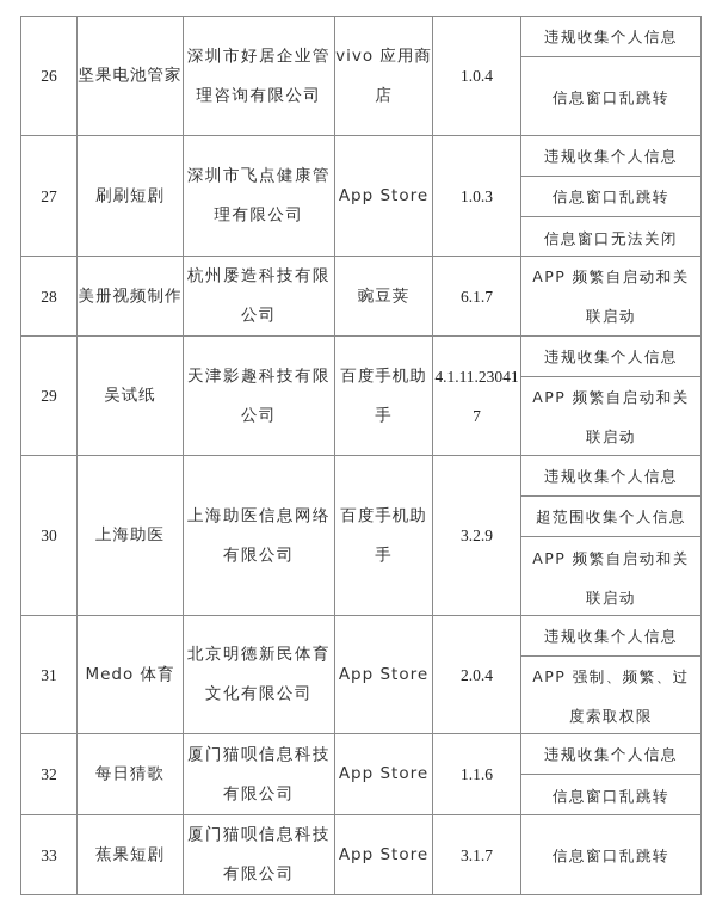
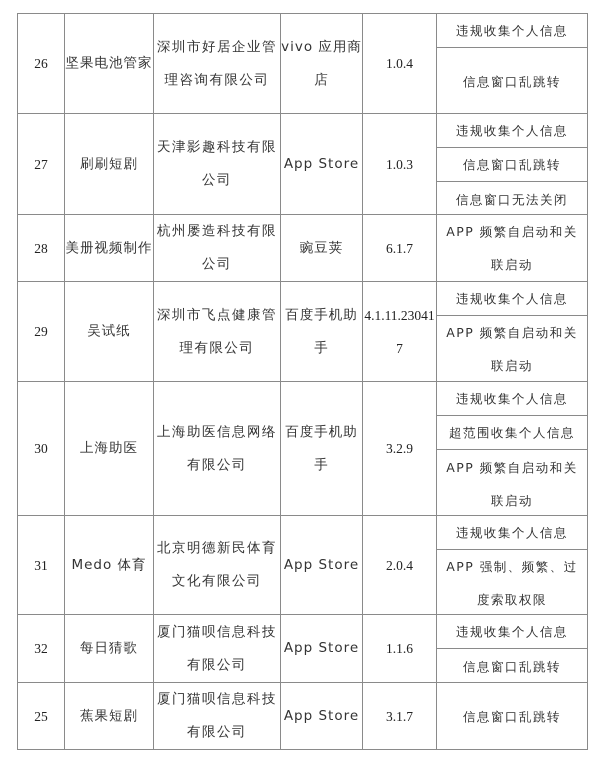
  26	坚果电池管家	深圳市好居企业管理咨询有限公司	vivo 应用商店	1.0.4	违规收集个人信息信息窗口乱跳转
- 27	刷刷短剧	深圳市飞点健康管理有限公司	App Store	1.0.3	违规收集个人信息信息窗口乱跳转信息窗口无法关闭
+ 27	刷刷短剧	天津影趣科技有限公司	App Store	1.0.3	违规收集个人信息信息窗口乱跳转信息窗口无法关闭
  28	美册视频制作	杭州屡造科技有限公司	豌豆荚	6.1.7	APP 频繁自启动和关联启动
- 29	吴试纸	天津影趣科技有限公司	百度手机助手	4.1.11.230417	违规收集个人信息APP 频繁自启动和关联启动
+ 29	吴试纸	深圳市飞点健康管理有限公司	百度手机助手	4.1.11.230417	违规收集个人信息APP 频繁自启动和关联启动
  30	上海助医	上海助医信息网络有限公司	百度手机助手	3.2.9	违规收集个人信息超范围收集个人信息APP 频繁自启动和关联启动
  31	Medo 体育	北京明德新民体育文化有限公司	App Store	2.0.4	违规收集个人信息APP 强制、频繁、过度索取权限
  32	每日猜歌	厦门猫呗信息科技有限公司	App Store	1.1.6	违规收集个人信息信息窗口乱跳转
- 33	蕉果短剧	厦门猫呗信息科技有限公司	App Store	3.1.7	信息窗口乱跳转
+ 25	蕉果短剧	厦门猫呗信息科技有限公司	App Store	3.1.7	信息窗口乱跳转
